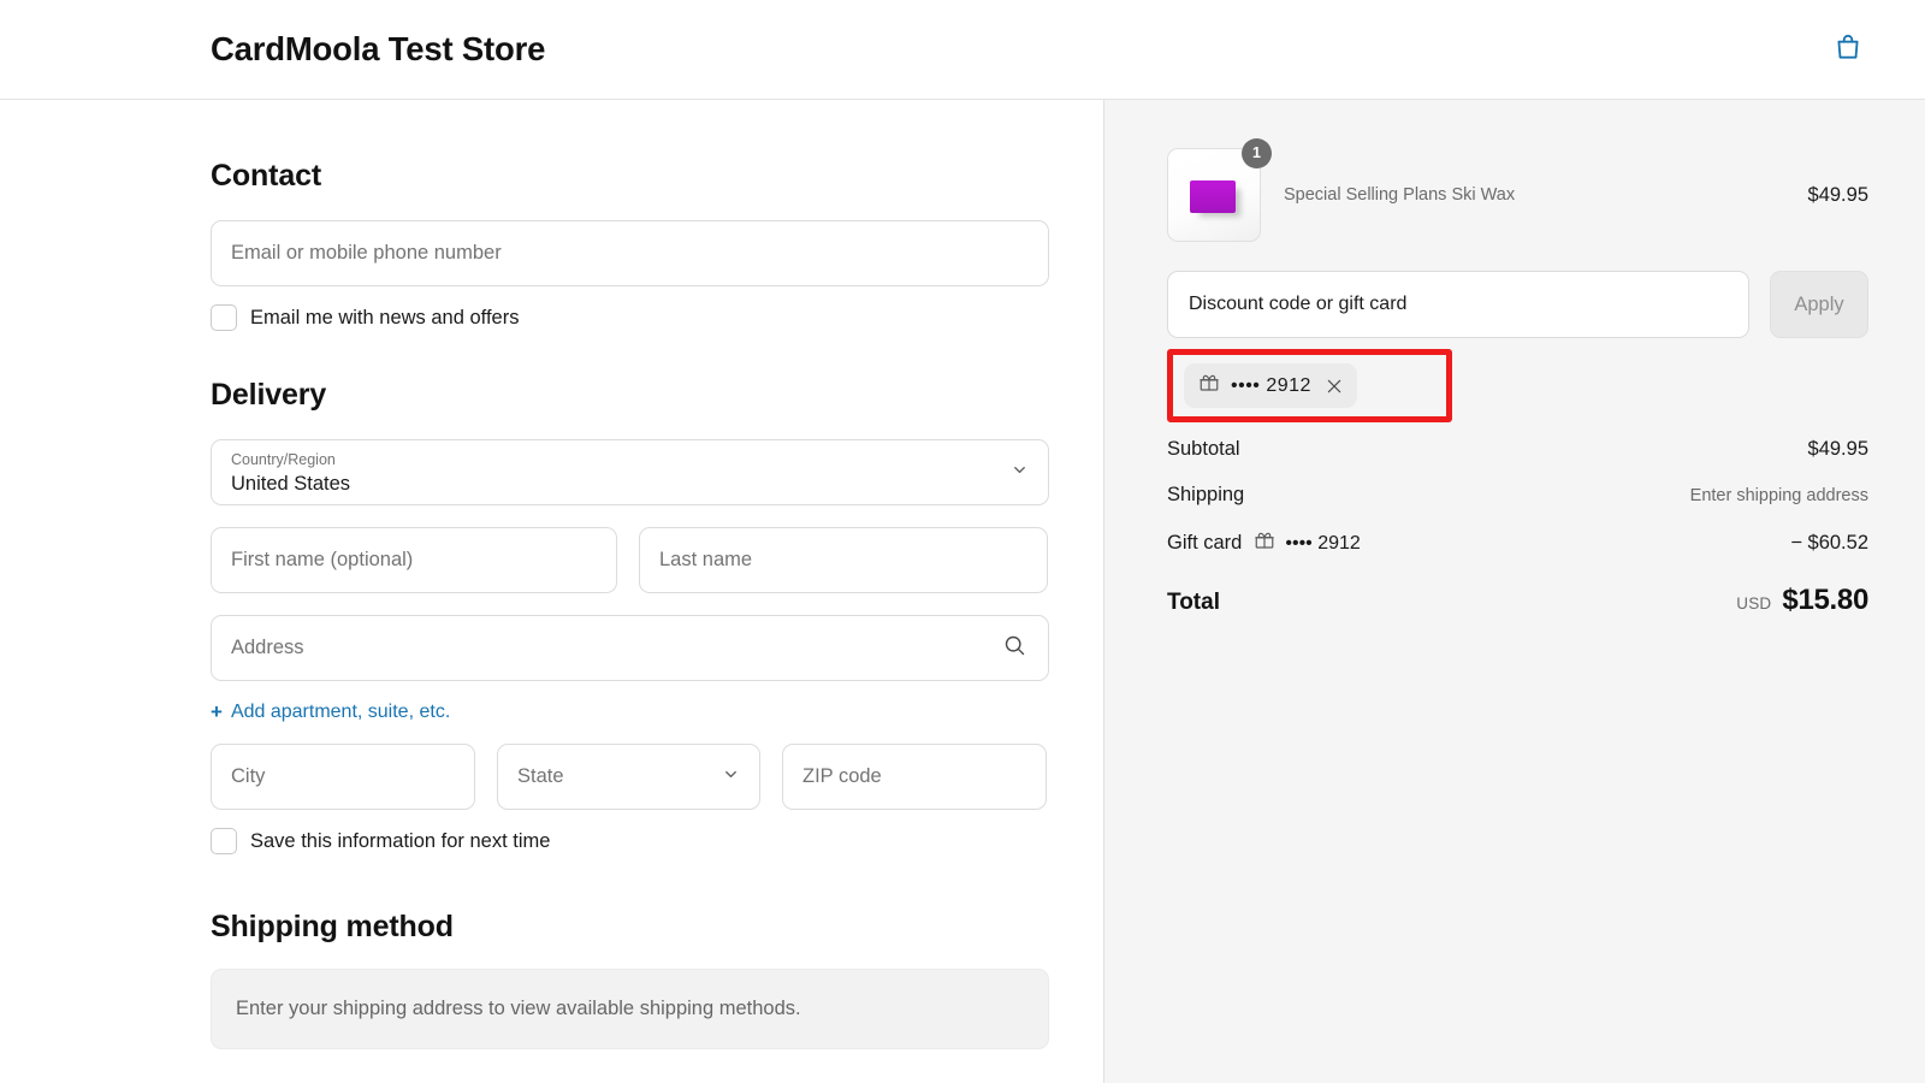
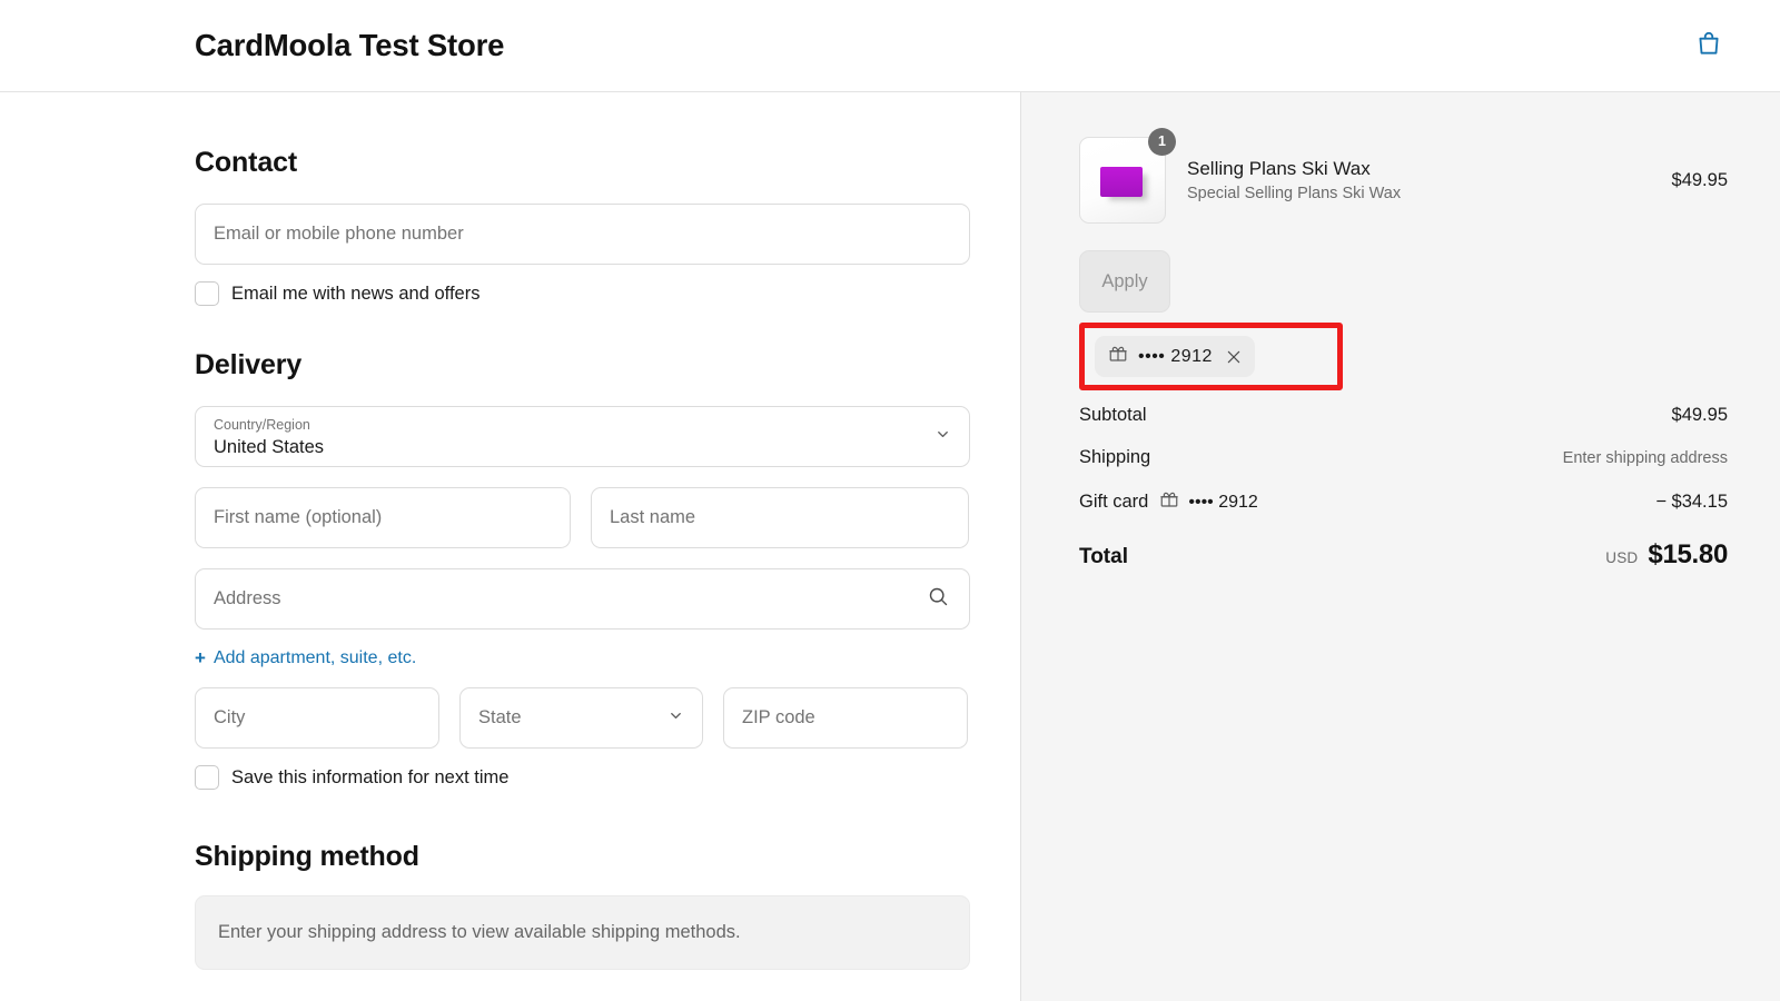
  CardMoola Test Store
  Contact
  Email or mobile phone number
  Email me with news and offers
  Delivery
  Country/Region
  United States
  First name (optional)
  Last name
  Address
  +
  Add apartment, suite, etc.
  City
  State
  ZIP code
  Save this information for next time
  Shipping method
  Enter your shipping address to view available shipping methods.
  1
+ Selling Plans Ski Wax
  Special Selling Plans Ski Wax
  $49.95
- Discount code or gift card
  Apply
  •••• 2912
  Subtotal
  $49.95
  Shipping
  Enter shipping address
  Gift card
  •••• 2912
- − $60.52
+ − $34.15
  Total
  USD
  $15.80
